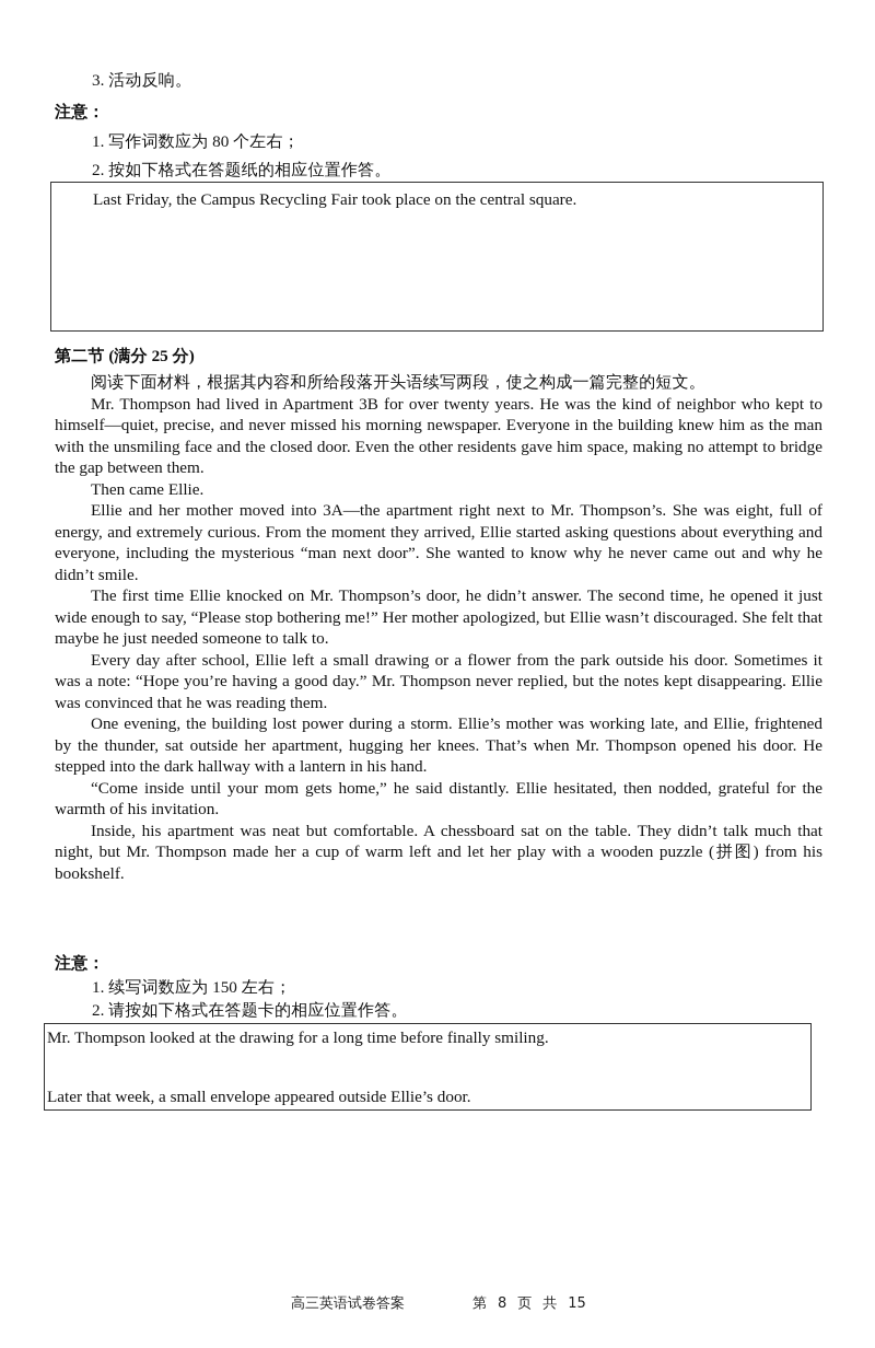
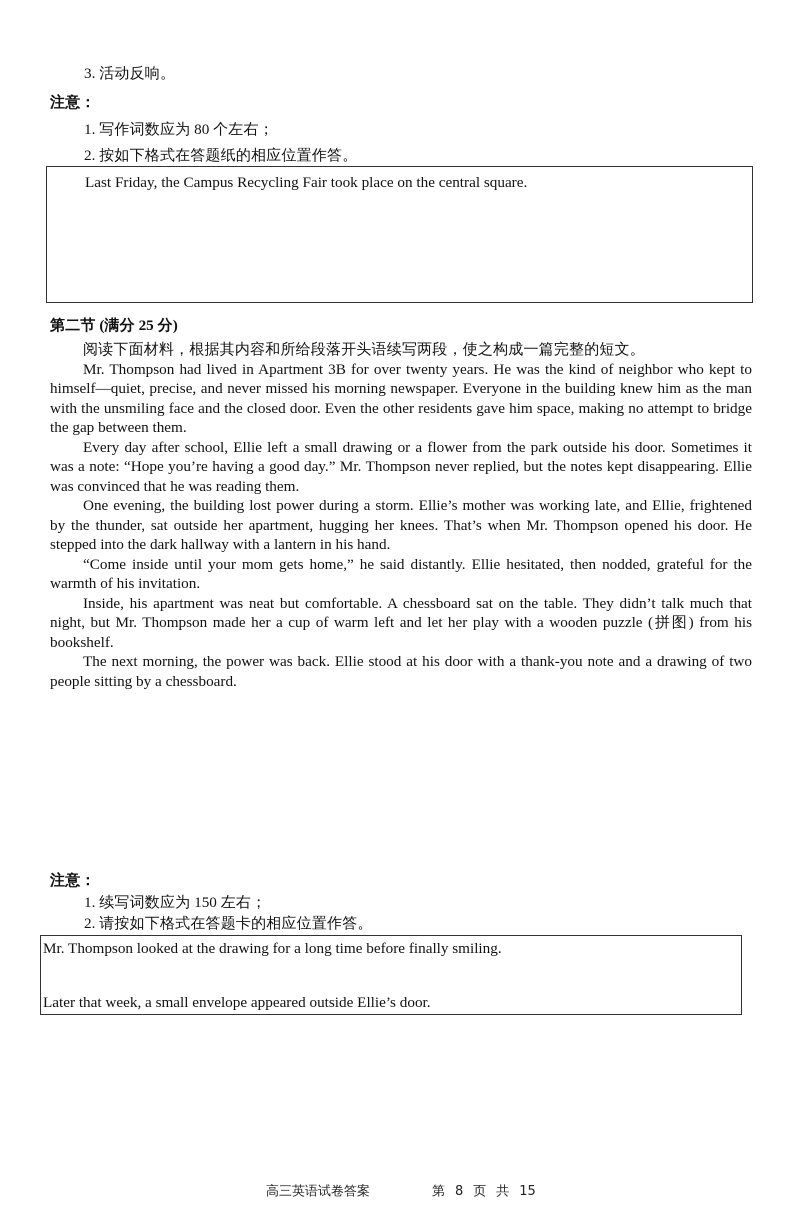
  3. 活动反响。
  注意：
  1. 写作词数应为 80 个左右；
  2. 按如下格式在答题纸的相应位置作答。
  Last Friday, the Campus Recycling Fair took place on the central square.
  第二节 (满分 25 分)
  阅读下面材料，根据其内容和所给段落开头语续写两段，使之构成一篇完整的短文。
  Mr. Thompson had lived in Apartment 3B for over twenty years. He was the kind of neighbor who kept to himself—quiet, precise, and never missed his morning newspaper. Everyone in the building knew him as the man with the unsmiling face and the closed door. Even the other residents gave him space, making no attempt to bridge the gap between them.
- Then came Ellie.
- Ellie and her mother moved into 3A—the apartment right next to Mr. Thompson’s. She was eight, full of energy, and extremely curious. From the moment they arrived, Ellie started asking questions about everything and everyone, including the mysterious “man next door”. She wanted to know why he never came out and why he didn’t smile.
- The first time Ellie knocked on Mr. Thompson’s door, he didn’t answer. The second time, he opened it just wide enough to say, “Please stop bothering me!” Her mother apologized, but Ellie wasn’t discouraged. She felt that maybe he just needed someone to talk to.
  Every day after school, Ellie left a small drawing or a flower from the park outside his door. Sometimes it was a note: “Hope you’re having a good day.” Mr. Thompson never replied, but the notes kept disappearing. Ellie was convinced that he was reading them.
  One evening, the building lost power during a storm. Ellie’s mother was working late, and Ellie, frightened by the thunder, sat outside her apartment, hugging her knees. That’s when Mr. Thompson opened his door. He stepped into the dark hallway with a lantern in his hand.
  “Come inside until your mom gets home,” he said distantly. Ellie hesitated, then nodded, grateful for the warmth of his invitation.
  Inside, his apartment was neat but comfortable. A chessboard sat on the table. They didn’t talk much that night, but Mr. Thompson made her a cup of warm left and let her play with a wooden puzzle (拼图) from his bookshelf.
+ The next morning, the power was back. Ellie stood at his door with a thank-you note and a drawing of two people sitting by a chessboard.
  注意：
  1. 续写词数应为 150 左右；
  2. 请按如下格式在答题卡的相应位置作答。
  Mr. Thompson looked at the drawing for a long time before finally smiling.
  Later that week, a small envelope appeared outside Ellie’s door.
  高三英语试卷答案
  第 8 页 共 15
